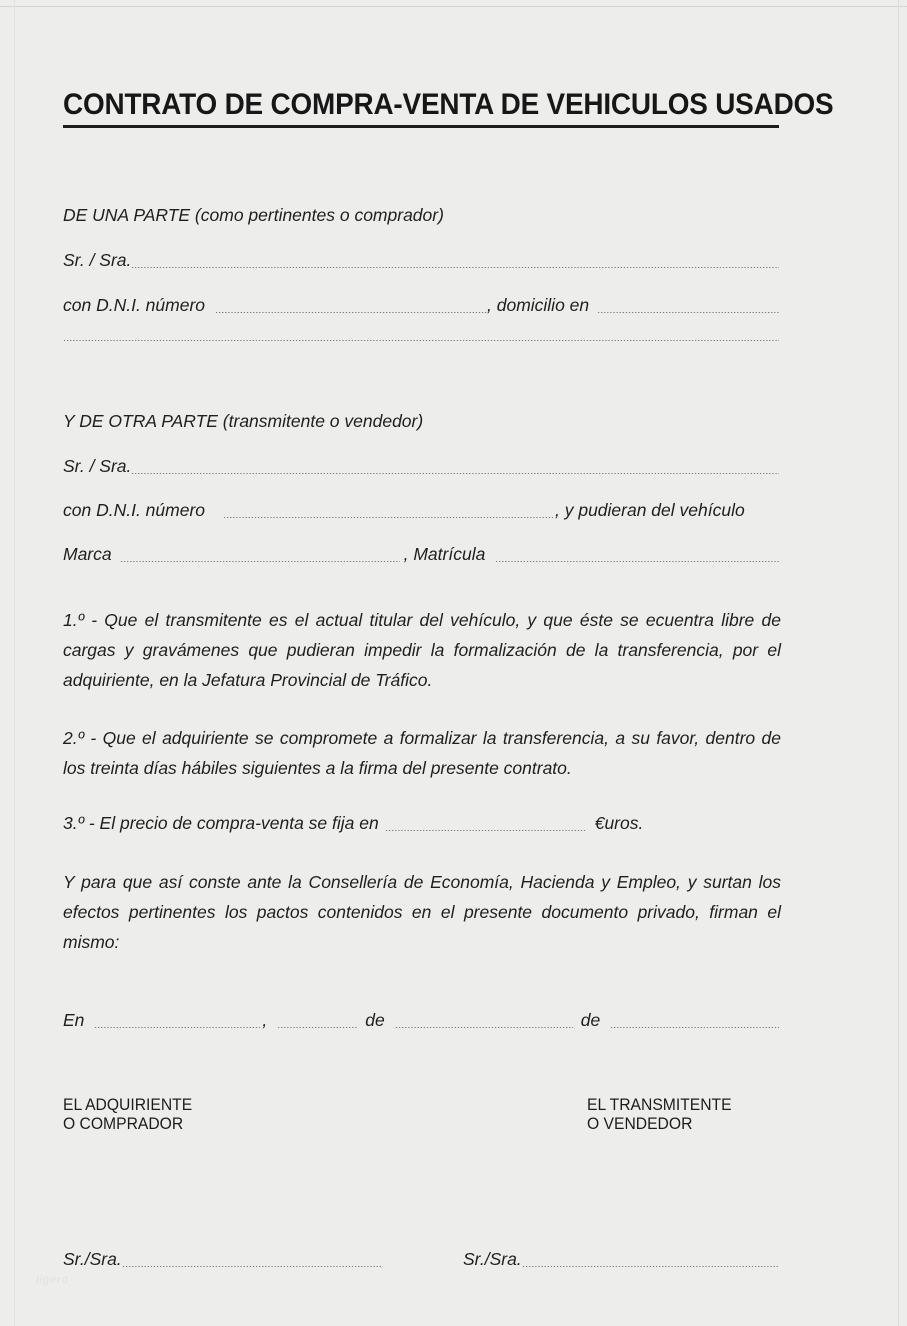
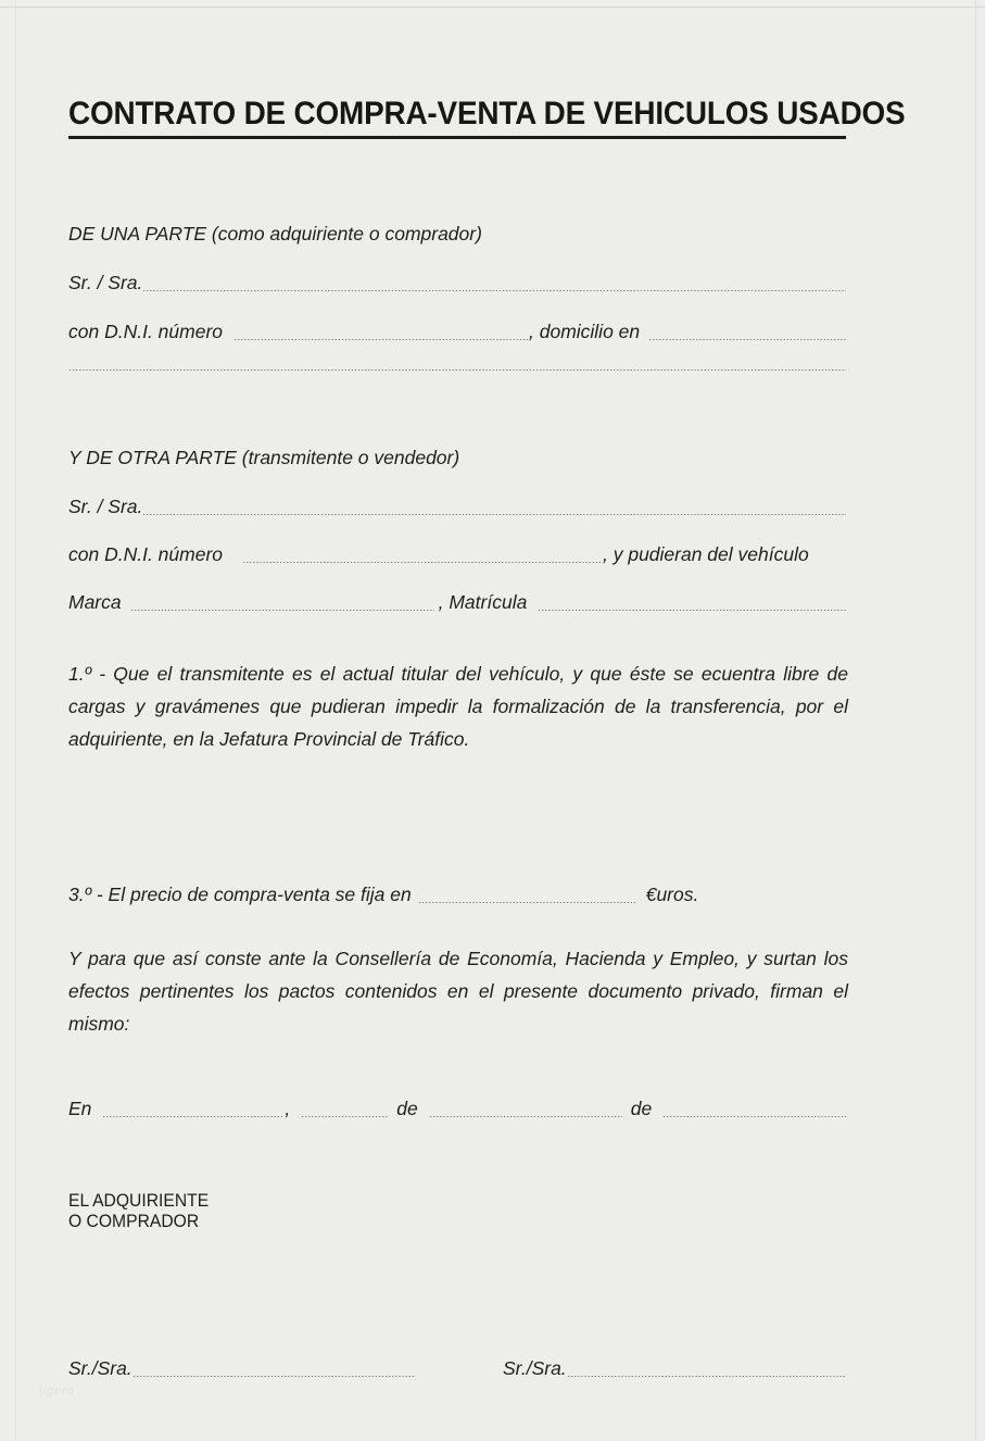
  CONTRATO DE COMPRA-VENTA DE VEHICULOS USADOS
- DE UNA PARTE (como pertinentes o comprador)
+ DE UNA PARTE (como adquiriente o comprador)
  Sr. / Sra.
  con D.N.I. número
  , domicilio en
  Y DE OTRA PARTE (transmitente o vendedor)
  Sr. / Sra.
  con D.N.I. número
  , y pudieran del vehículo
  Marca
  , Matrícula
  1.º - Que el transmitente es el actual titular del vehículo, y que éste se ecuentra libre de cargas y gravámenes que pudieran impedir la formalización de la transferencia, por el adquiriente, en la Jefatura Provincial de Tráfico.
- 2.º - Que el adquiriente se compromete a formalizar la transferencia, a su favor, dentro de los treinta días hábiles siguientes a la firma del presente contrato.
  3.º - El precio de compra-venta se fija en
  €uros.
  Y para que así conste ante la Consellería de Economía, Hacienda y Empleo, y surtan los efectos pertinentes los pactos contenidos en el presente documento privado, firman el mismo:
  En
  ,
  de
  de
  EL ADQUIRIENTE
  O COMPRADOR
- EL TRANSMITENTE
- O VENDEDOR
  Sr./Sra.
  Sr./Sra.
